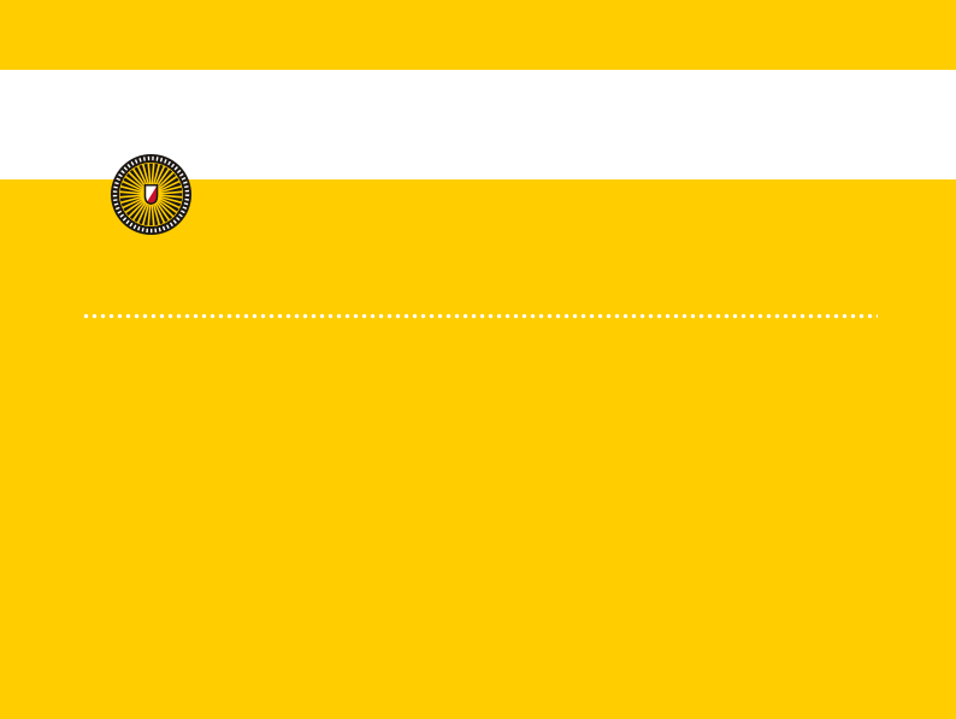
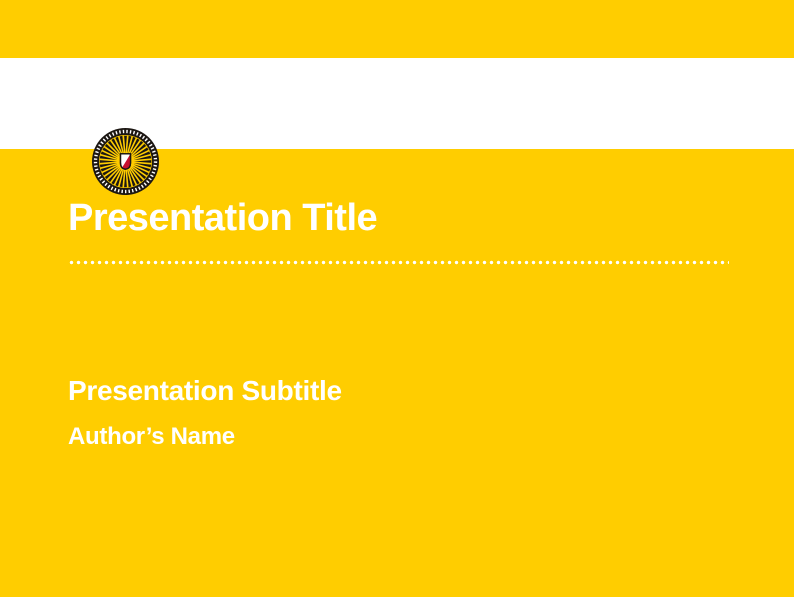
+ Presentation Title
+ Presentation Subtitle
+ Author’s Name
